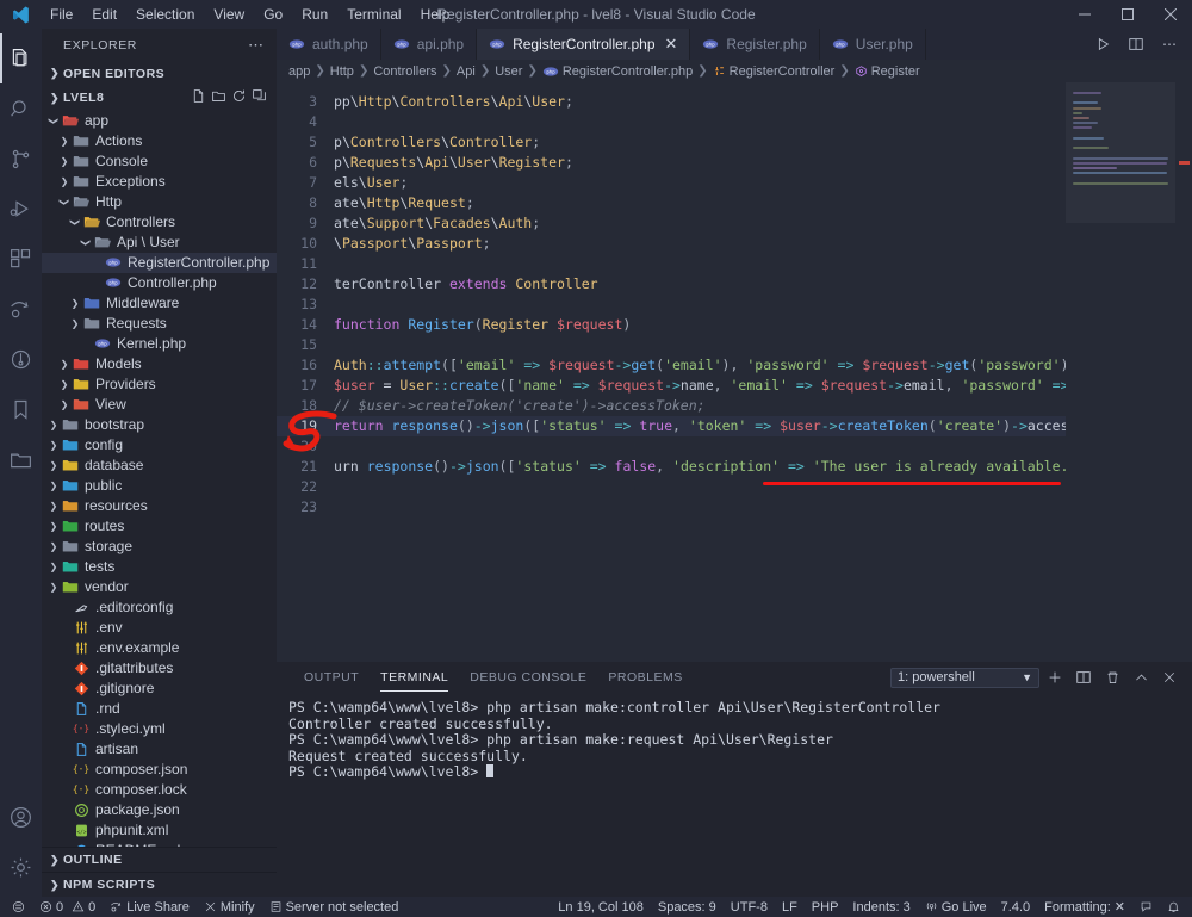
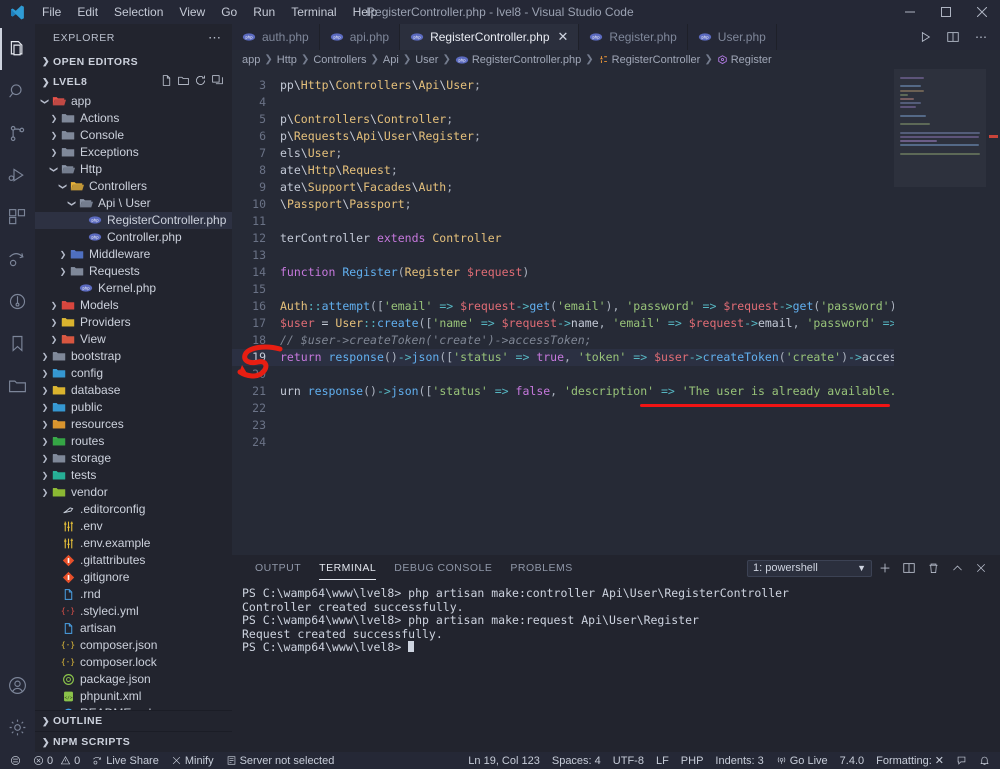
  File
  Edit
  Selection
  View
  Go
  Run
  Terminal
  Help
  RegisterController.php - lvel8 - Visual Studio Code
  EXPLORER
  ⋯
  ❯
  OPEN EDITORS
  ❯
  LVEL8
  app
  ❯
  Actions
  ❯
  Console
  ❯
  Exceptions
  Http
  Controllers
  Api \ User
  RegisterController.php
  Controller.php
  ❯
  Middleware
  ❯
  Requests
  Kernel.php
  ❯
  Models
  ❯
  Providers
  ❯
  View
  ❯
  bootstrap
  ❯
  config
  ❯
  database
  ❯
  public
  ❯
  resources
  ❯
  routes
  ❯
  storage
  ❯
  tests
  ❯
  vendor
  .editorconfig
  .env
  .env.example
  .gitattributes
  .gitignore
  .rnd
  {·}
  .styleci.yml
  artisan
  {·}
  composer.json
  {·}
  composer.lock
  package.json
  phpunit.xml
  ❯
  OUTLINE
  ❯
  NPM SCRIPTS
  auth.php
  api.php
  RegisterController.php
  ✕
  Register.php
  User.php
  ⋯
  app
  ❯
  Http
  ❯
  Controllers
  ❯
  Api
  ❯
  User
  ❯
  RegisterController.php
  ❯
  RegisterController
  ❯
  Register
  3 pp\Http\Controllers\Api\User;
  4
  5 p\Controllers\Controller;
  6 p\Requests\Api\User\Register;
  7 els\User;
  8 ate\Http\Request;
  9 ate\Support\Facades\Auth;
  10 \Passport\Passport;
  11
  12 terController extends Controller
  13
  14 function Register(Register $request)
  15
  16 Auth::attempt(['email' => $request->get('email'), 'password' => $request->get('password'
  17 $user = User::create(['name' => $request->name, 'email' => $request->email, 'password' =
  18 // $user->createToken('create')->accessToken;
  19 return response()->json(['status' => true, 'token' => $user->createToken('create')->acce
  21 urn response()->json(['status' => false, 'description' => 'The user is already available.
  22
  23
+ 24
  OUTPUT
  TERMINAL
  DEBUG CONSOLE
  PROBLEMS
  1: powershell
  ▼
  PS C:\wamp64\www\lvel8> php artisan make:controller Api\User\RegisterController
  Controller created successfully.
  PS C:\wamp64\www\lvel8> php artisan make:request Api\User\Register
  Request created successfully.
  PS C:\wamp64\www\lvel8>
  0
  0
  Live Share
  Minify
  Server not selected
- Ln 19, Col 108
+ Ln 19, Col 123
- Spaces: 9
+ Spaces: 4
  UTF-8
  LF
  PHP
  Indents: 3
  Go Live
  7.4.0
  Formatting:
  ✕
